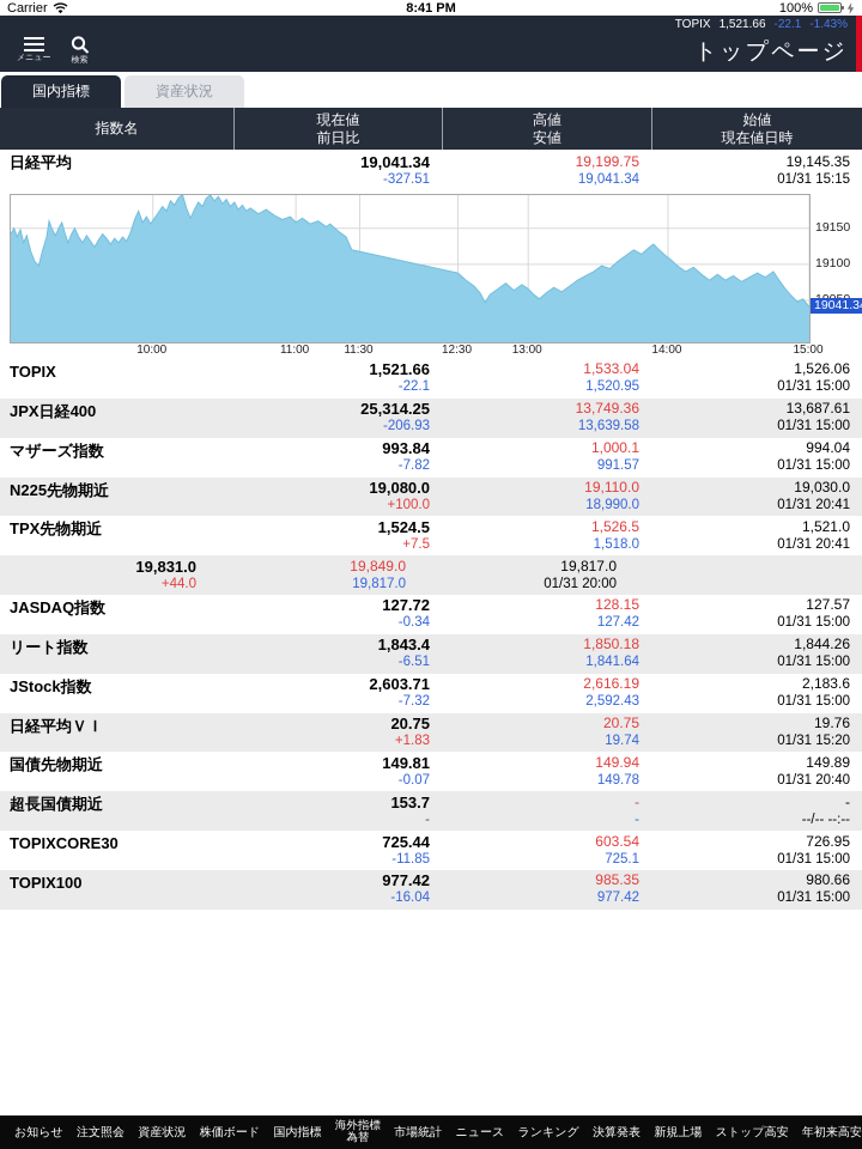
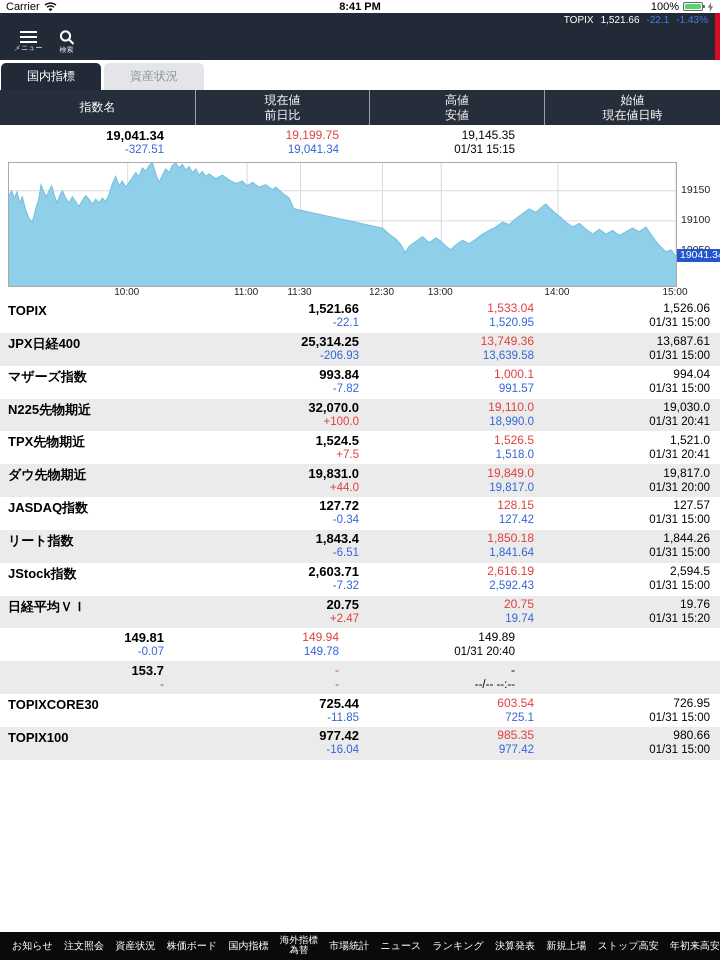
  Carrier
  8:41 PM
  100%
  TOPIX
  1,521.66
  -22.1
  -1.43%
- トップページ
  国内指標
  資産状況
  指数名
  現在値
  前日比
  高値
  安値
  始値
  現在値日時
- 日経平均
  19,041.34
  -327.51
  19,199.75
  19,041.34
  19,145.35
  01/31 15:15
  19150
  19100
  19041.3
  10:00
  11:00
  11:30
  12:30
  13:00
  14:00
  15:00
  TOPIX
  1,521.66
  -22.1
  1,533.04
  1,520.95
  1,526.06
  01/31 15:00
  JPX日経400
  25,314.25
  -206.93
  13,749.36
  13,639.58
  13,687.61
  01/31 15:00
  マザーズ指数
  993.84
  -7.82
  1,000.1
  991.57
  994.04
  01/31 15:00
  N225先物期近
- 19,080.0
+ 32,070.0
  +100.0
  19,110.0
  18,990.0
  19,030.0
  01/31 20:41
  TPX先物期近
  1,524.5
  +7.5
  1,526.5
  1,518.0
  1,521.0
  01/31 20:41
+ ダウ先物期近
  19,831.0
  +44.0
  19,849.0
  19,817.0
  19,817.0
  01/31 20:00
  JASDAQ指数
  127.72
  -0.34
  128.15
  127.42
  127.57
  01/31 15:00
  リート指数
  1,843.4
  -6.51
  1,850.18
  1,841.64
  1,844.26
  01/31 15:00
  JStock指数
  2,603.71
  -7.32
  2,616.19
  2,592.43
- 2,183.6
+ 2,594.5
  01/31 15:00
  日経平均ＶＩ
  20.75
- +1.83
+ +2.47
  20.75
  19.74
  19.76
  01/31 15:20
- 国債先物期近
  149.81
  -0.07
  149.94
  149.78
  149.89
  01/31 20:40
- 超長国債期近
  153.7
  -
  -
  -
  -
  --/-- --:--
  TOPIXCORE30
  725.44
  -11.85
  603.54
  725.1
  726.95
  01/31 15:00
  TOPIX100
  977.42
  -16.04
  985.35
  977.42
  980.66
  01/31 15:00
  お知らせ
  注文照会
  資産状況
  株価ボード
  国内指標
  海外指標
  為替
  市場統計
  ニュース
  ランキング
  決算発表
  新規上場
  ストップ高安
  年初来高安
